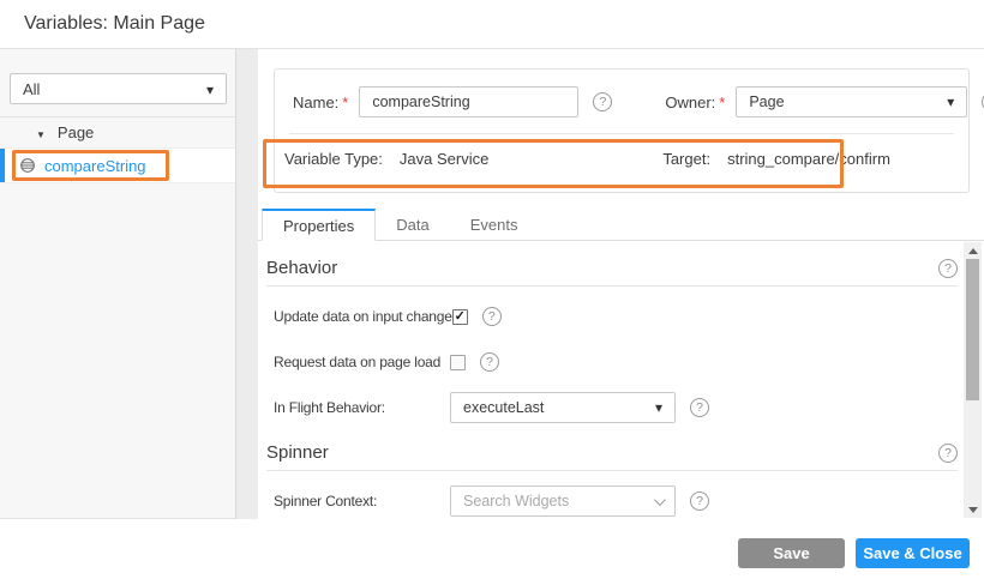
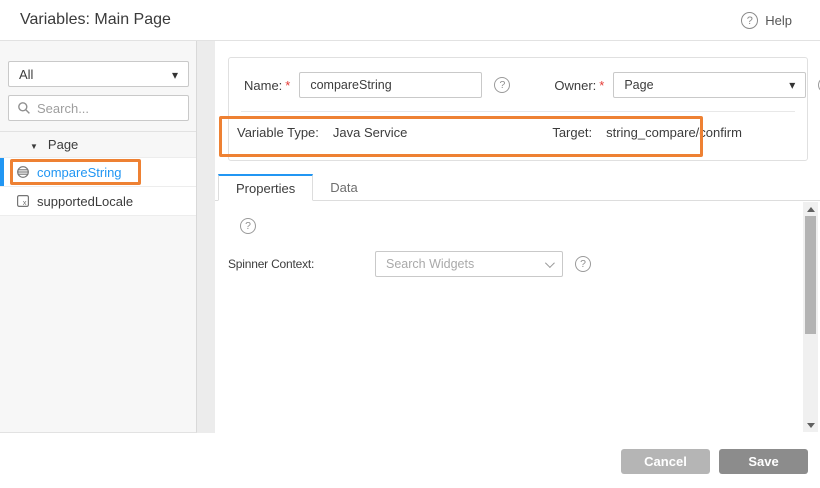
  Variables: Main Page
+ Help
  All
+ Search...
  Page
  compareString
+ x
+ supportedLocale
  Name: *
  compareString
  Owner: *
  Page
  Variable Type:
  Java Service
  Target:
  string_compare/confirm
  Properties
  Data
- Events
- Behavior
- Update data on input change
- ✓
- Request data on page load
- In Flight Behavior:
- executeLast
- Spinner
  Spinner Context:
  Search Widgets
+ Cancel
  Save
- Save & Close
